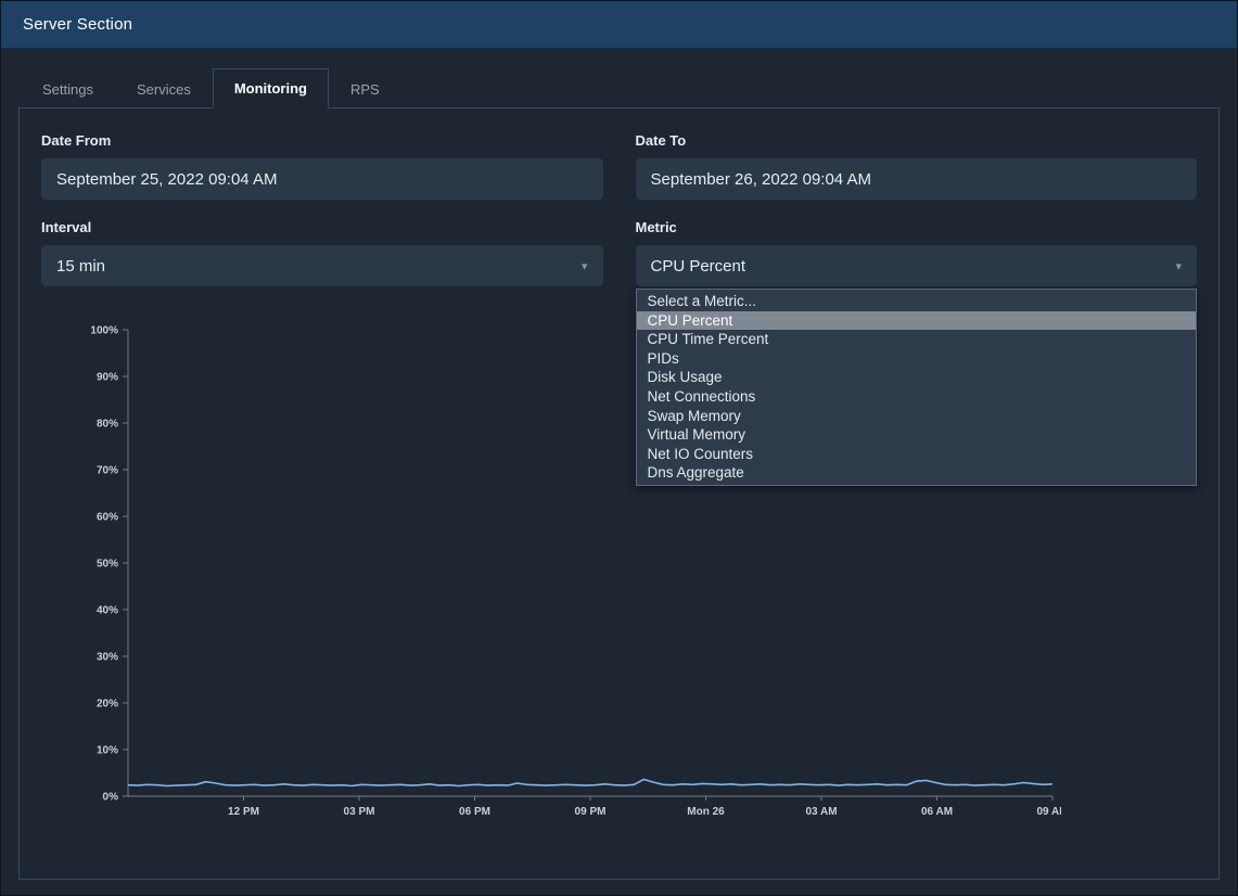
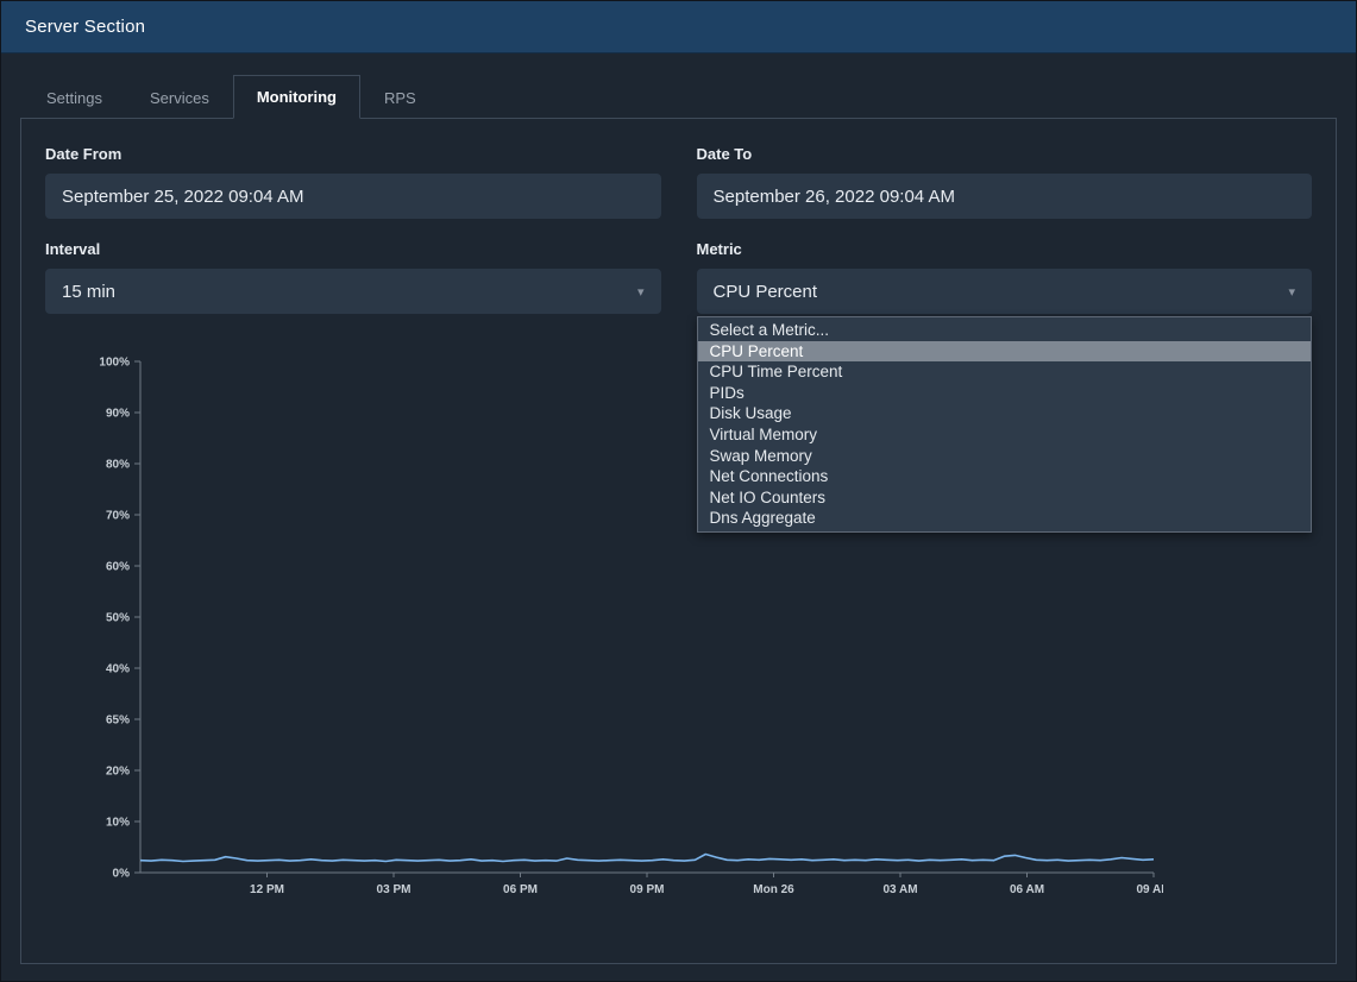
  Server Section
  Settings
  Services
  Monitoring
  RPS
  Date From
  September 25, 2022 09:04 AM
  Date To
  September 26, 2022 09:04 AM
  Interval
  15 min
  ▾
  Metric
  CPU Percent
  ▾
  Select a Metric...
  CPU Percent
  CPU Time Percent
  PIDs
  Disk Usage
- Net Connections
+ Virtual Memory
  Swap Memory
- Virtual Memory
+ Net Connections
  Net IO Counters
  Dns Aggregate
  0%
  10%
  20%
- 30%
+ 65%
  40%
  50%
  60%
  70%
  80%
  90%
  100%
  12 PM
  03 PM
  06 PM
  09 PM
  Mon 26
  03 AM
  06 AM
  09 A
